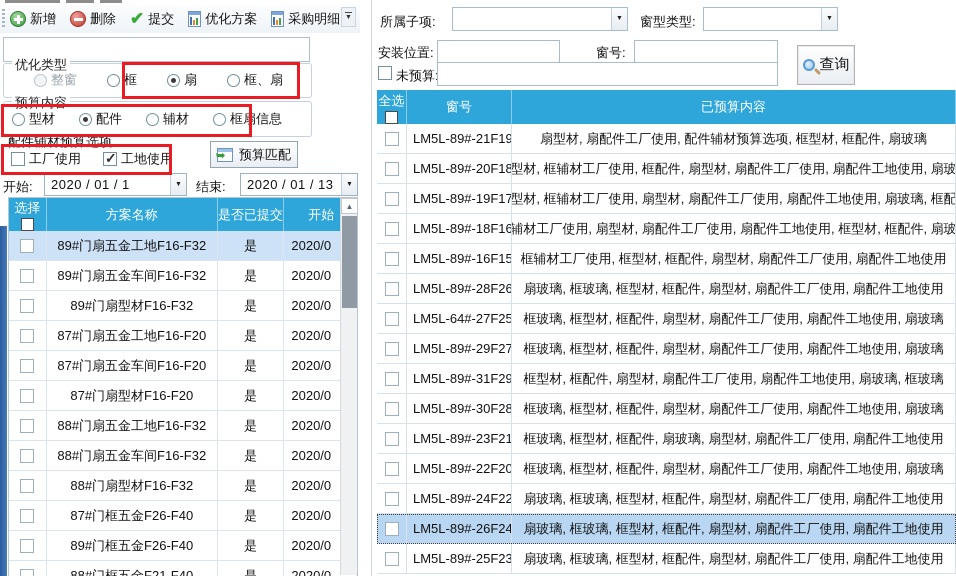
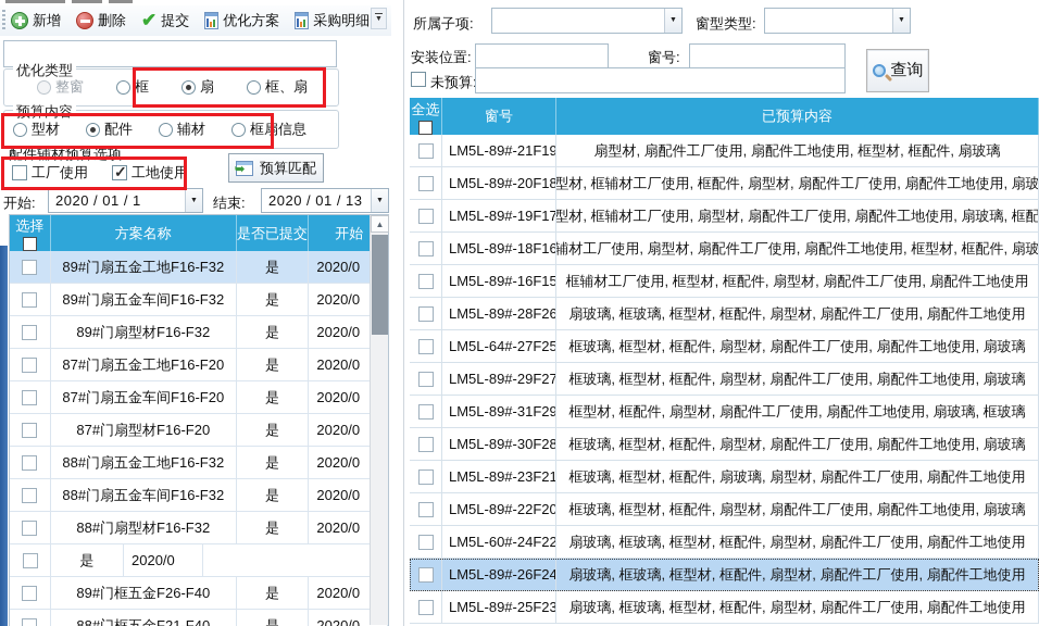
  新增
  删除
  ✔
  提交
  优化方案
  采购明细
  优化类型
  整窗
  框
  扇
  框、扇
  预算内容
  型材
  配件
  辅材
  框扇信息
  配件辅材预算选项
  工厂使用
  工地使用
  预算匹配
  开始:
  2020 / 01 / 1
  结束:
  2020 / 01 / 13
  选择
  方案名称
  是否已提交
  开始
  89#门扇五金工地F16-F32
  是
  2020/0
  89#门扇五金车间F16-F32
  是
  2020/0
  89#门扇型材F16-F32
  是
  2020/0
  87#门扇五金工地F16-F20
  是
  2020/0
  87#门扇五金车间F16-F20
  是
  2020/0
  87#门扇型材F16-F20
  是
  2020/0
  88#门扇五金工地F16-F32
  是
  2020/0
  88#门扇五金车间F16-F32
  是
  2020/0
  88#门扇型材F16-F32
  是
  2020/0
- 87#门框五金F26-F40
  是
  2020/0
  89#门框五金F26-F40
  是
  2020/0
  88#门框五金F21-F40
  是
  ▲
  所属子项:
  窗型类型:
  安装位置:
  窗号:
  未预算
  查询
  全选
  窗号
  已预算内容
  LM5L-89#-21F19
- 扇型材, 扇配件工厂使用, 配件辅材预算选项, 框型材, 框配件, 扇玻璃
+ 扇型材, 扇配件工厂使用, 扇配件工地使用, 框型材, 框配件, 扇玻璃
  LM5L-89#-20F18
  型材, 框辅材工厂使用, 框配件, 扇型材, 扇配件工厂使用, 扇配件工地使用, 扇玻
  LM5L-89#-19F17
  型材, 框辅材工厂使用, 扇型材, 扇配件工厂使用, 扇配件工地使用, 扇玻璃, 框配
  LM5L-89#-18F16
  辅材工厂使用, 扇型材, 扇配件工厂使用, 扇配件工地使用, 框型材, 框配件, 扇玻
  LM5L-89#-16F15
  框辅材工厂使用, 框型材, 框配件, 扇型材, 扇配件工厂使用, 扇配件工地使用
  LM5L-89#-28F26
  扇玻璃, 框玻璃, 框型材, 框配件, 扇型材, 扇配件工厂使用, 扇配件工地使用
  LM5L-64#-27F25
  框玻璃, 框型材, 框配件, 扇型材, 扇配件工厂使用, 扇配件工地使用, 扇玻璃
  LM5L-89#-29F27
  框玻璃, 框型材, 框配件, 扇型材, 扇配件工厂使用, 扇配件工地使用, 扇玻璃
  LM5L-89#-31F29
  框型材, 框配件, 扇型材, 扇配件工厂使用, 扇配件工地使用, 扇玻璃, 框玻璃
  LM5L-89#-30F28
  框玻璃, 框型材, 框配件, 扇型材, 扇配件工厂使用, 扇配件工地使用, 扇玻璃
  LM5L-89#-23F21
  框玻璃, 框型材, 框配件, 扇玻璃, 扇型材, 扇配件工厂使用, 扇配件工地使用
  LM5L-89#-22F20
  框玻璃, 框型材, 框配件, 扇型材, 扇配件工厂使用, 扇配件工地使用, 扇玻璃
- LM5L-89#-24F22
+ LM5L-60#-24F22
  扇玻璃, 框玻璃, 框型材, 框配件, 扇型材, 扇配件工厂使用, 扇配件工地使用
  LM5L-89#-26F24
  扇玻璃, 框玻璃, 框型材, 框配件, 扇型材, 扇配件工厂使用, 扇配件工地使用
  LM5L-89#-25F23
  扇玻璃, 框玻璃, 框型材, 框配件, 扇型材, 扇配件工厂使用, 扇配件工地使用
